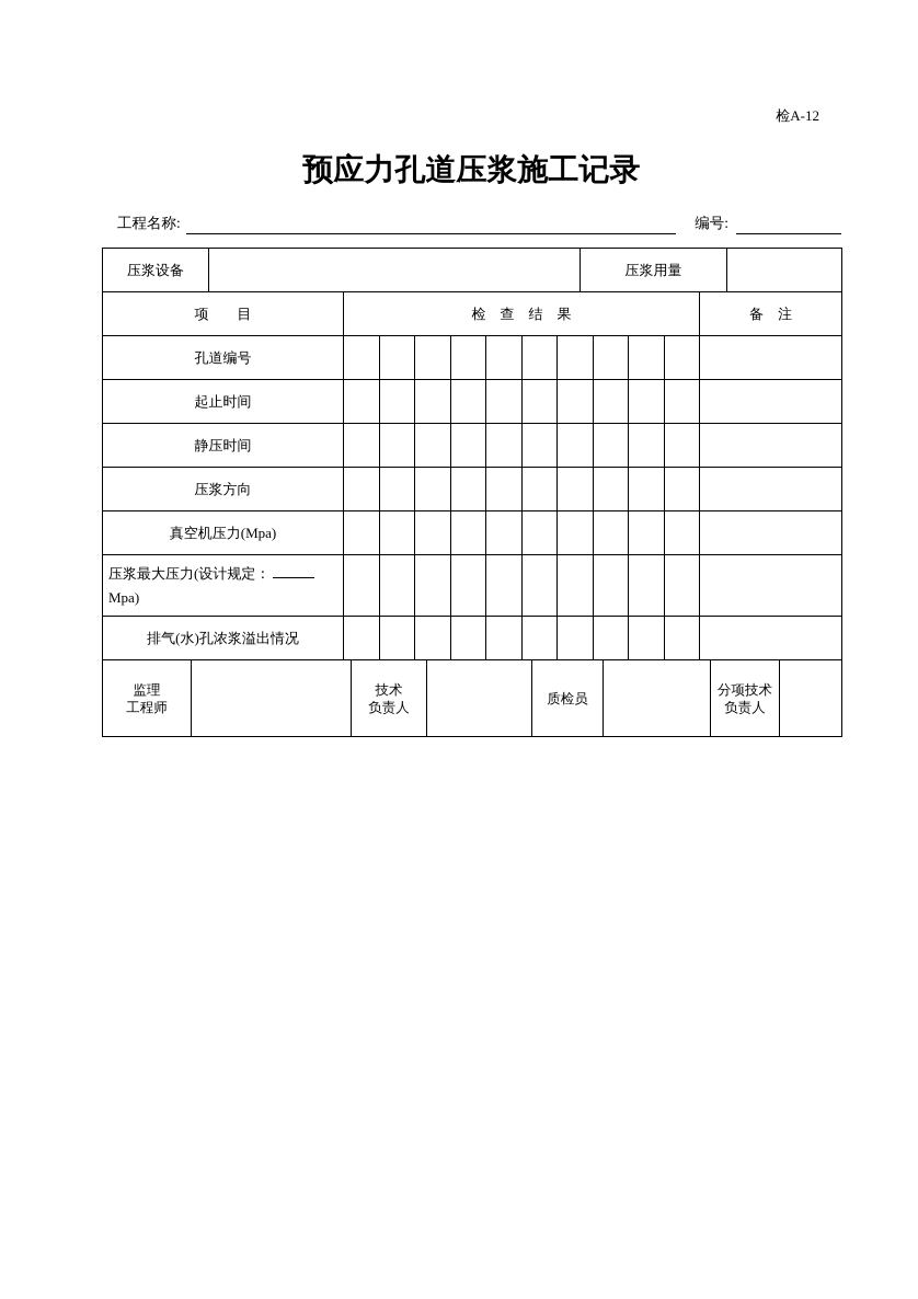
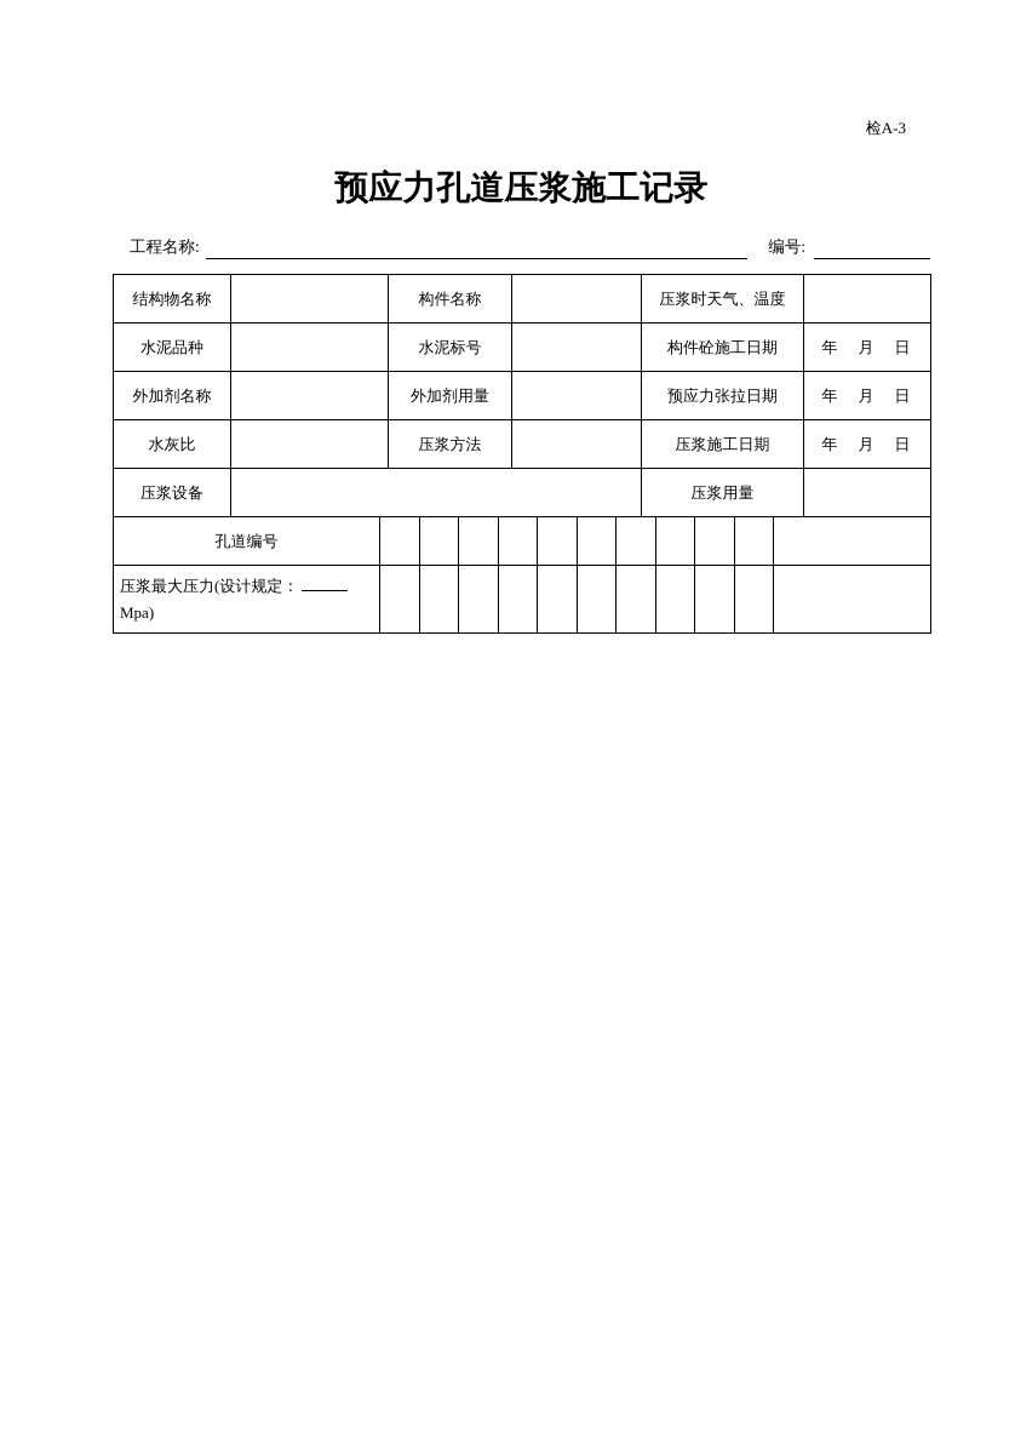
- 检A-12
+ 检A-3
  预应力孔道压浆施工记录
  工程名称:
  编号:
+ 结构物名称		构件名称		压浆时天气、温度
+ 水泥品种		水泥标号		构件砼施工日期	年 月 日
+ 外加剂名称		外加剂用量		预应力张拉日期	年 月 日
+ 水灰比		压浆方法		压浆施工日期	年 月 日
  压浆设备		压浆用量
- 项 目	检 查 结 果	备 注
  孔道编号
- 起止时间
- 静压时间
- 压浆方向
- 真空机压力(Mpa)
  压浆最大压力(设计规定： Mpa)
- 排气(水)孔浓浆溢出情况
- 监理工程师		技术负责人		质检员		分项技术负责人
